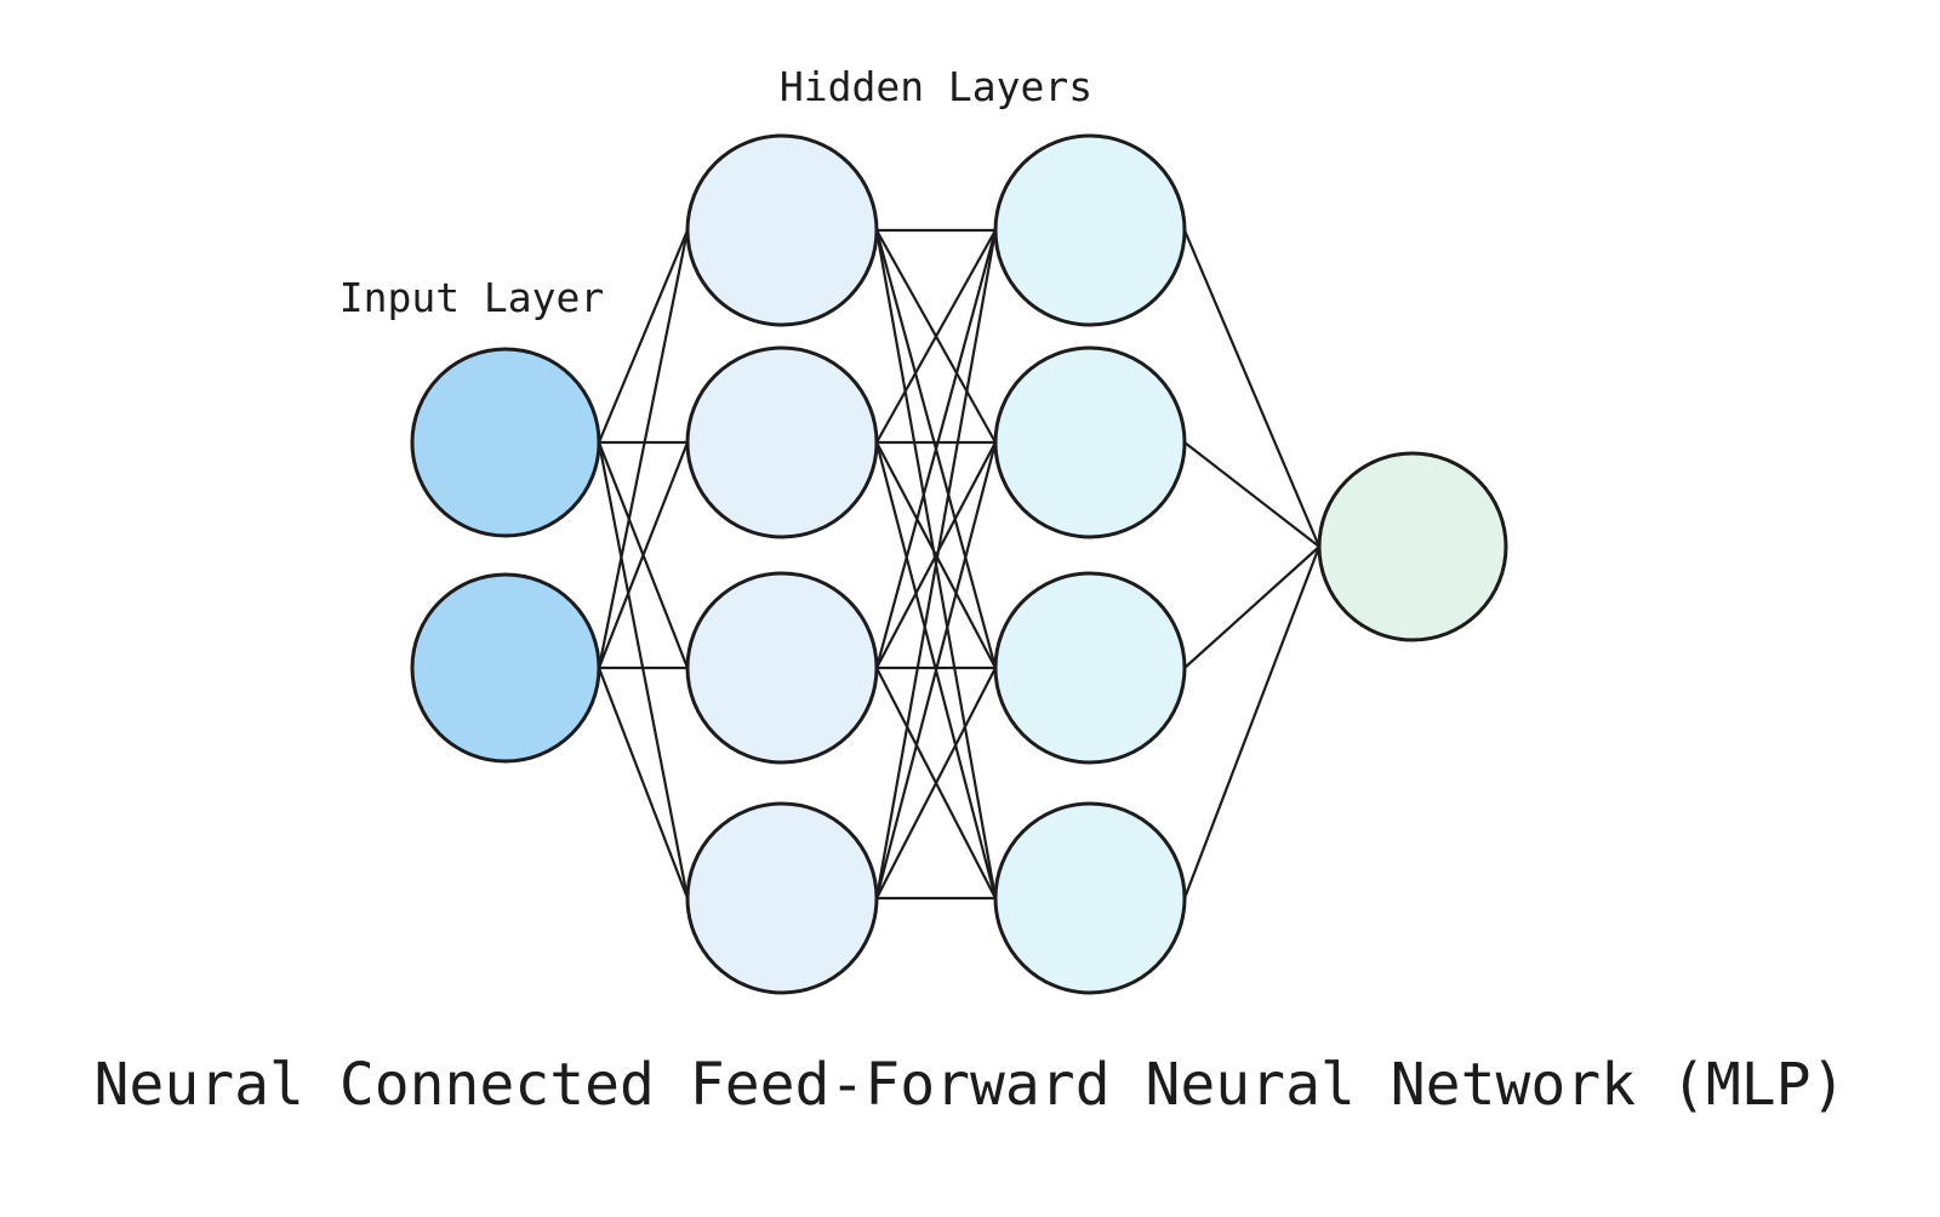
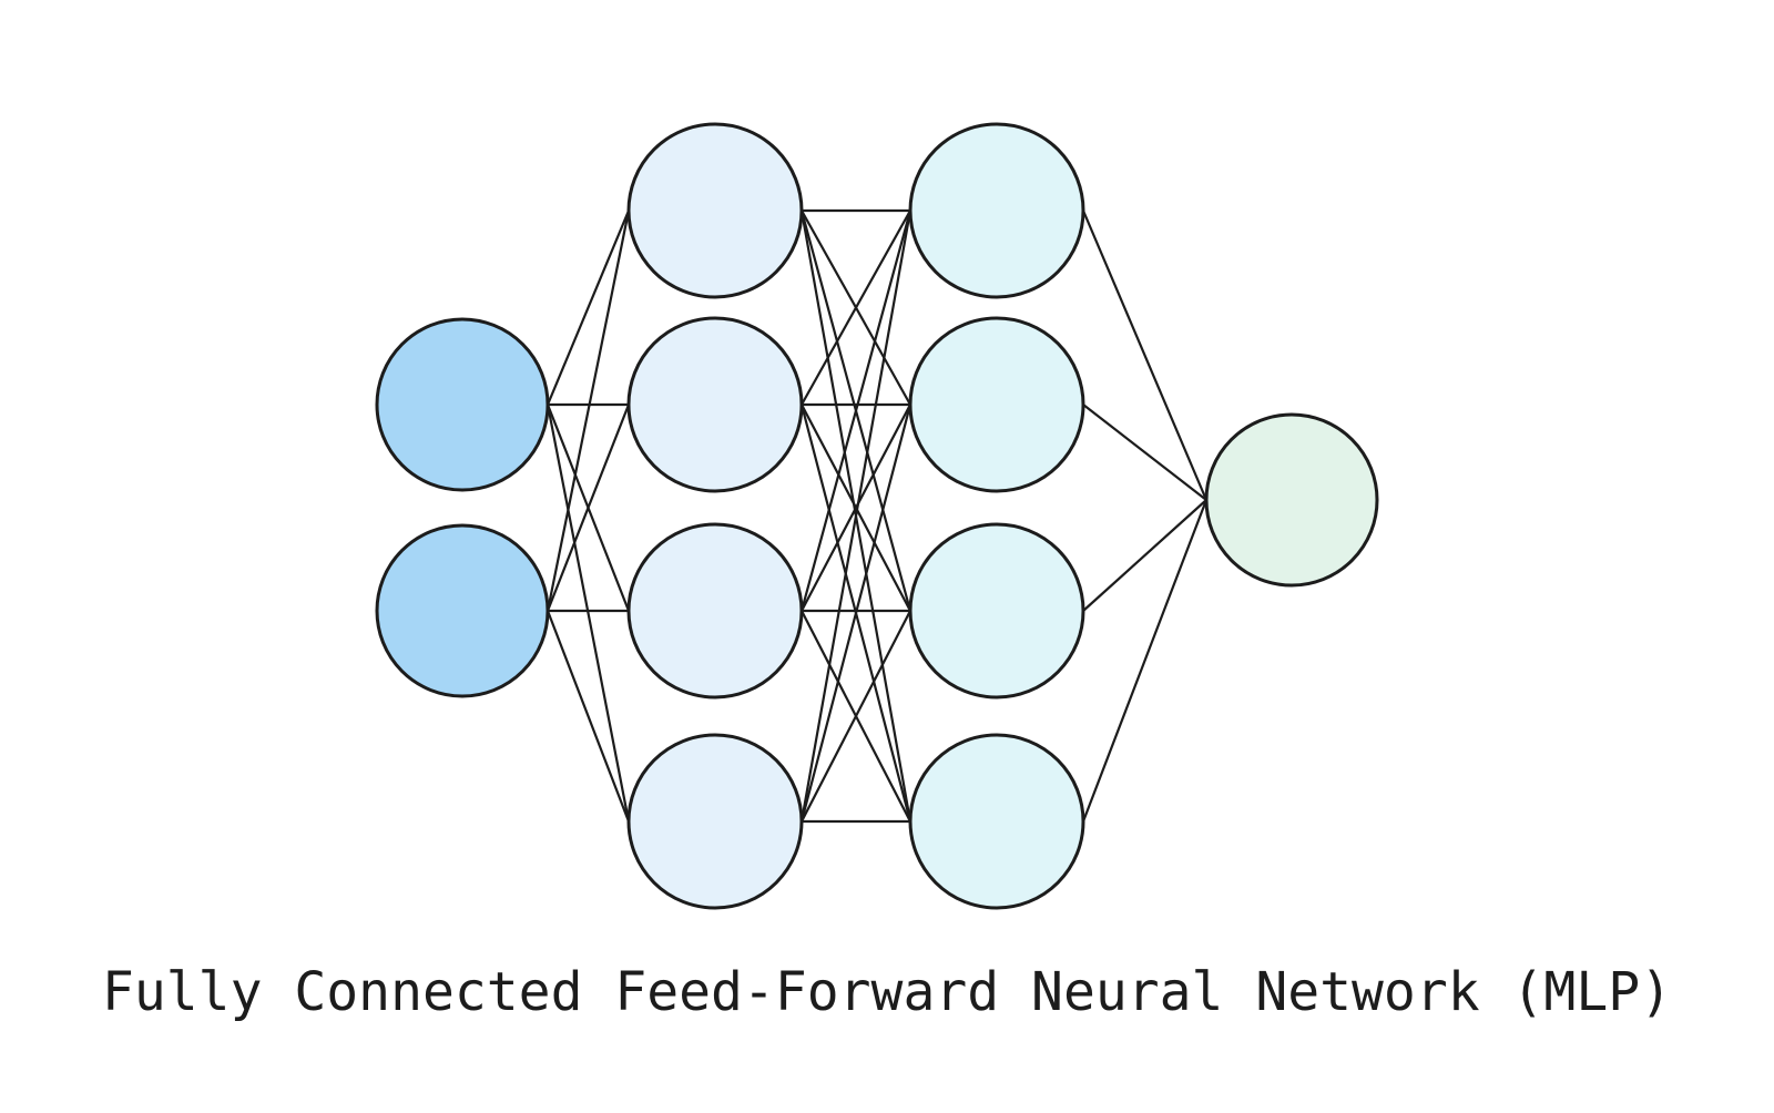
- Input Layer
- Hidden Layers
- Neural Connected Feed-Forward Neural Network (MLP)
+ Fully Connected Feed-Forward Neural Network (MLP)
